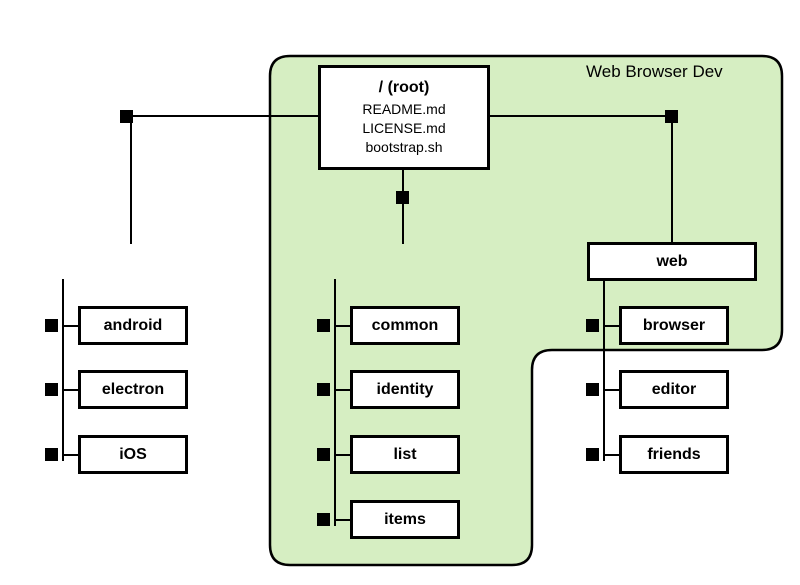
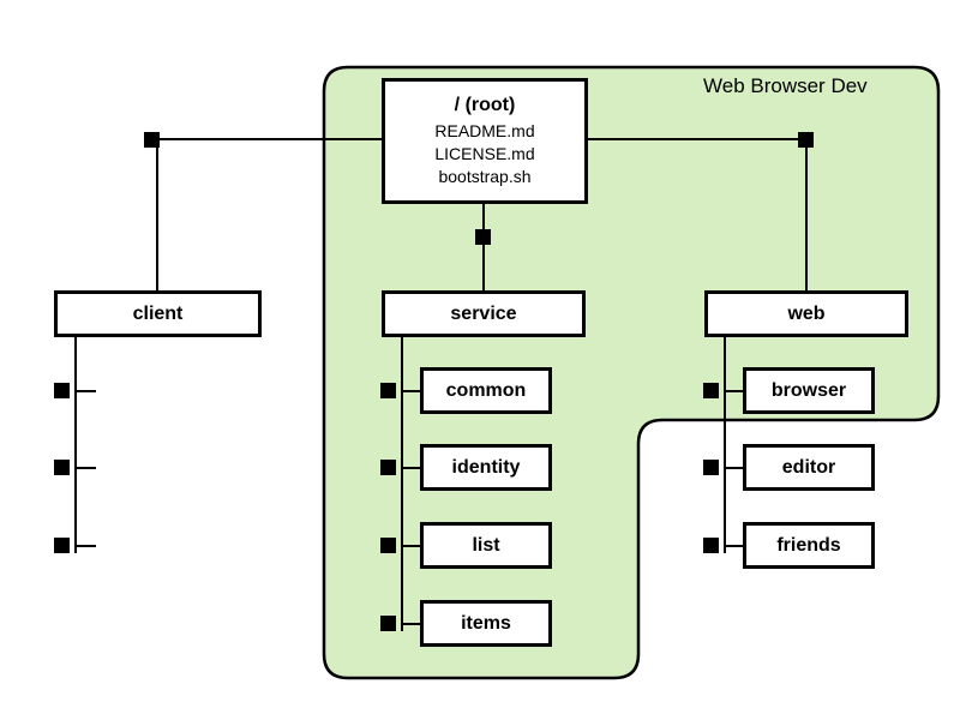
  Web Browser Dev
  / (root)
  README.md
  LICENSE.md
  bootstrap.sh
+ client
+ service
  web
- android
- electron
- iOS
  common
  identity
  list
  items
  browser
  editor
  friends
